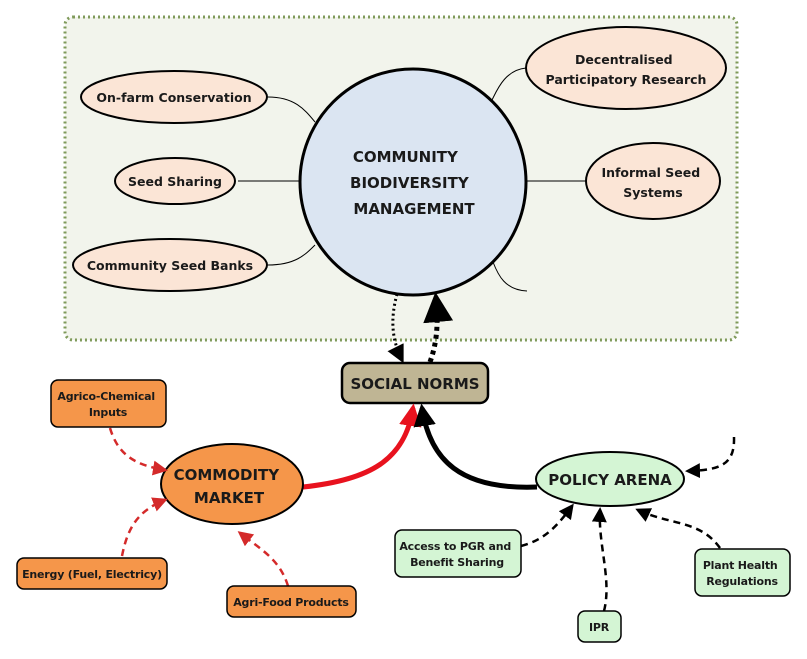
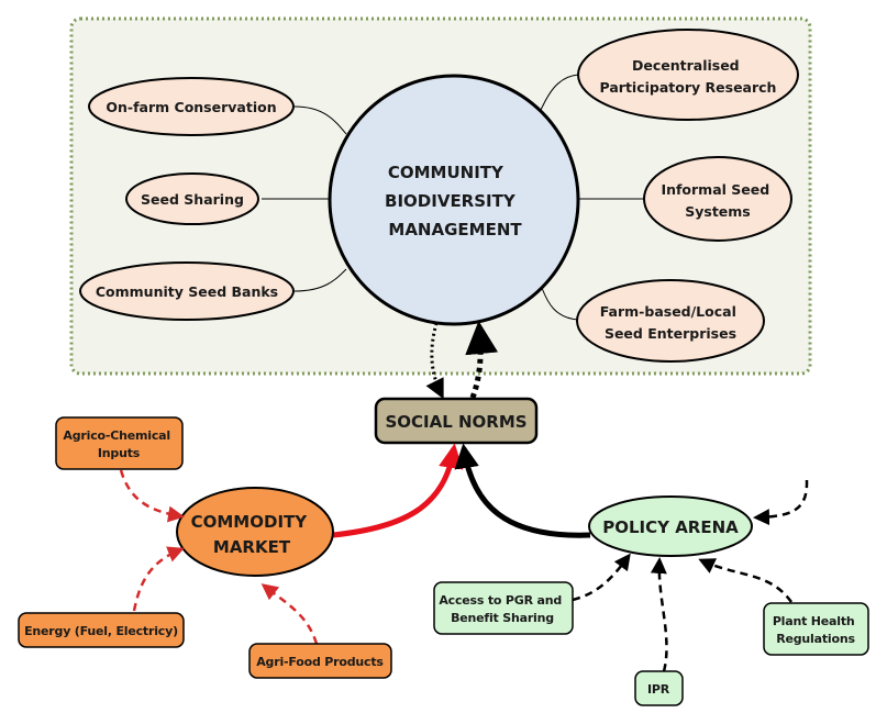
  COMMUNITY BIODIVERSITY MANAGEMENT
  On-farm Conservation
  Seed Sharing
  Community Seed Banks
  Decentralised Participatory Research
  Informal Seed Systems
+ Farm-based/Local Seed Enterprises
  SOCIAL NORMS
  COMMODITY MARKET
  Agrico-Chemical Inputs
  Energy (Fuel, Electricy)
  Agri-Food Products
  POLICY ARENA
  Access to PGR and Benefit Sharing
  IPR
  Plant Health Regulations
